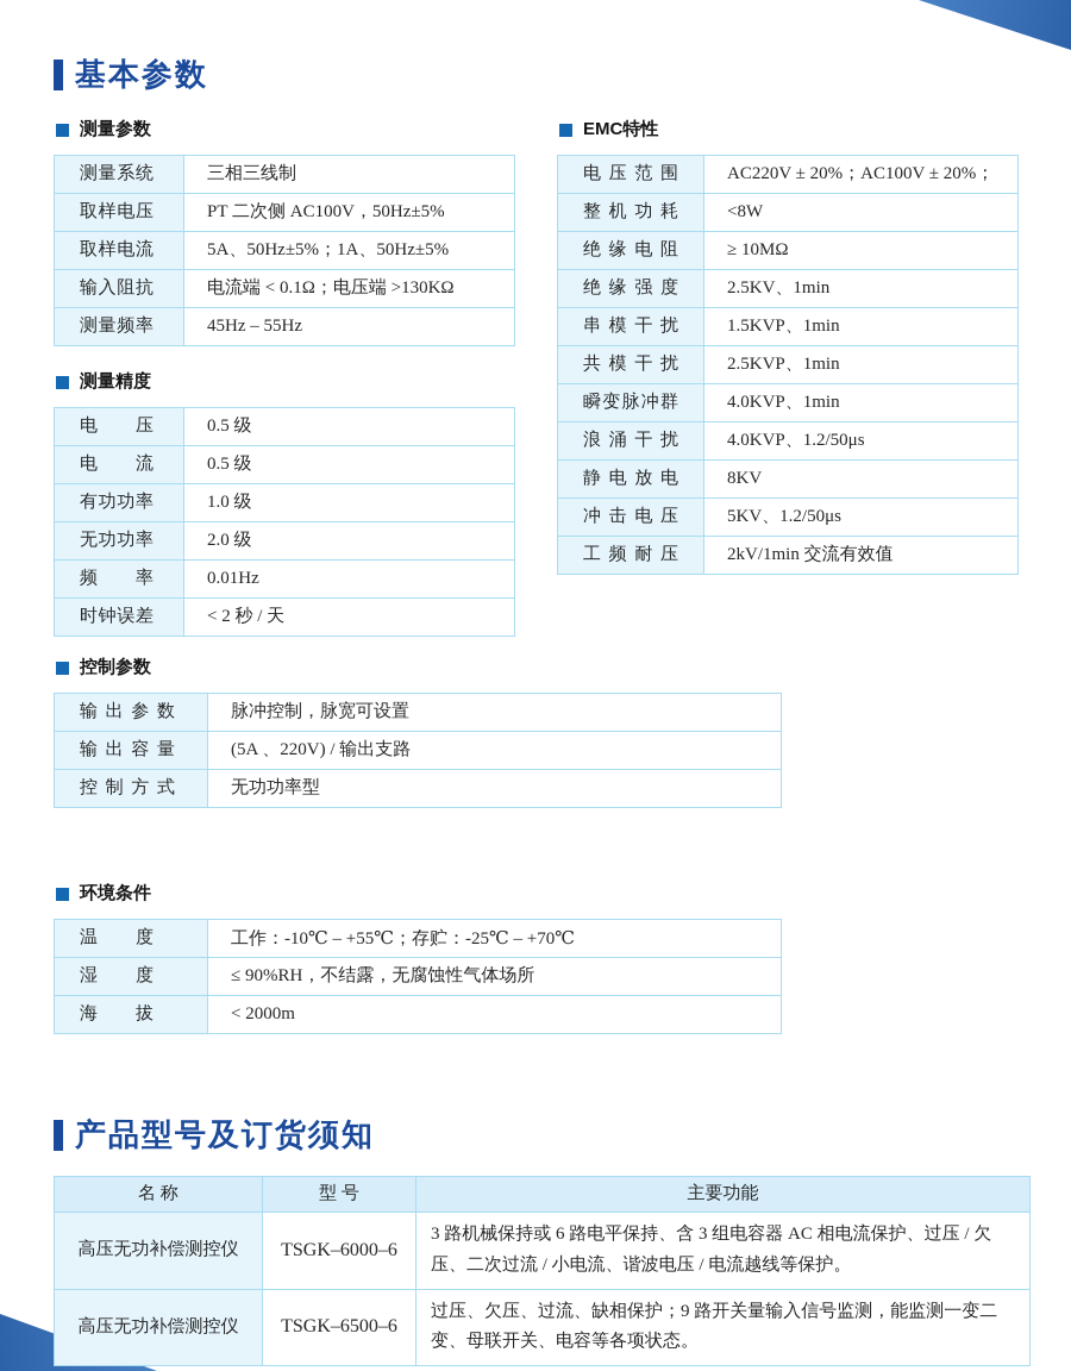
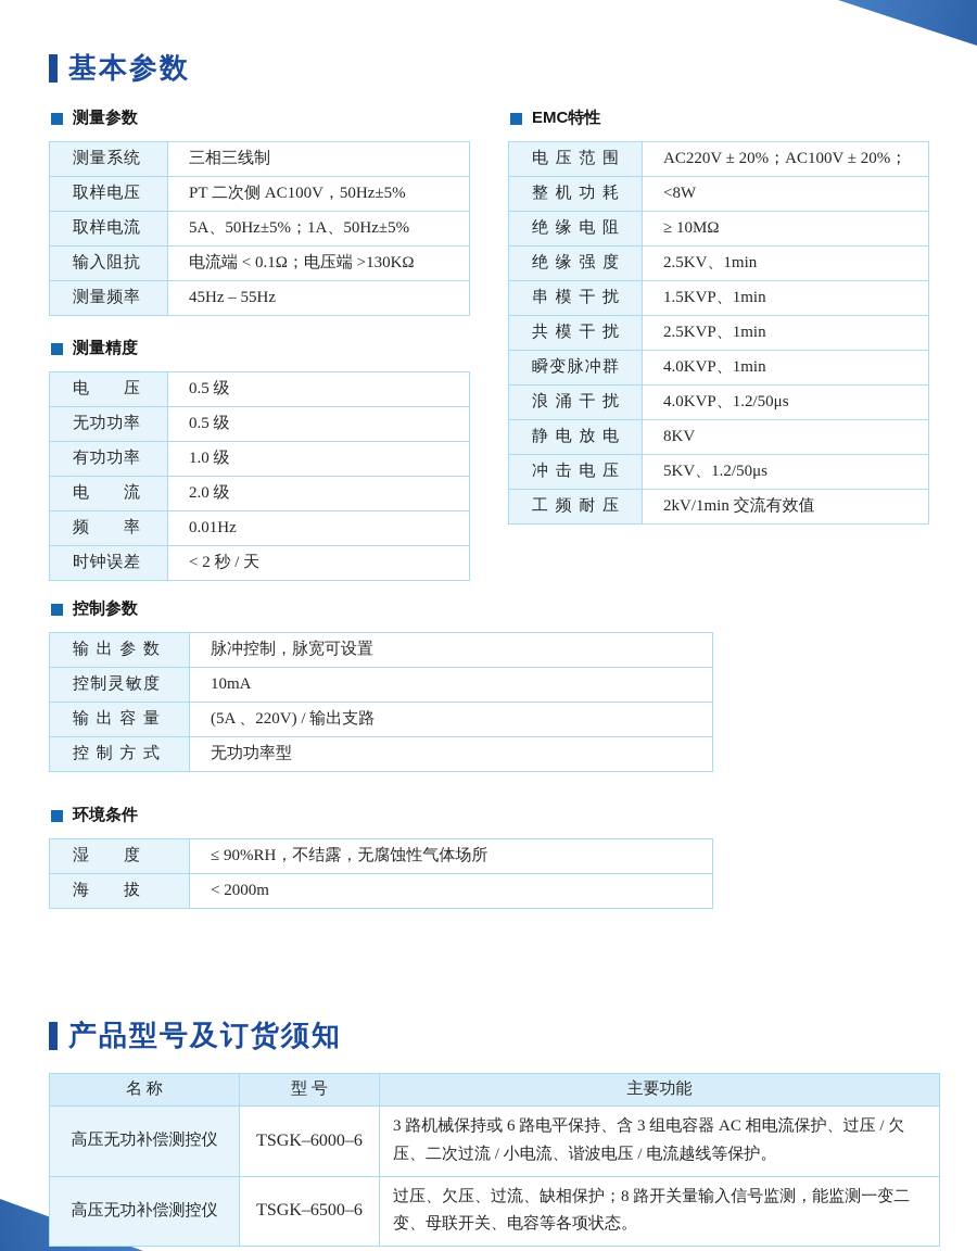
  基本参数
  测量参数
  测量系统	三相三线制
  取样电压	PT 二次侧 AC100V，50Hz±5%
  取样电流	5A、50Hz±5%；1A、50Hz±5%
  输入阻抗	电流端 < 0.1Ω；电压端 >130KΩ
  测量频率	45Hz – 55Hz
  EMC特性
  电压范围	AC220V ± 20%；AC100V ± 20%；
  整机功耗	<8W
  绝缘电阻	≥ 10MΩ
  绝缘强度	2.5KV、1min
  串模干扰	1.5KVP、1min
  共模干扰	2.5KVP、1min
  瞬变脉冲群	4.0KVP、1min
  浪涌干扰	4.0KVP、1.2/50μs
  静电放电	8KV
  冲击电压	5KV、1.2/50μs
  工频耐压	2kV/1min 交流有效值
  测量精度
  电压	0.5 级
- 电流	0.5 级
+ 无功功率	0.5 级
  有功功率	1.0 级
- 无功功率	2.0 级
+ 电流	2.0 级
  频率	0.01Hz
  时钟误差	< 2 秒 / 天
  控制参数
  输出参数	脉冲控制，脉宽可设置
+ 控制灵敏度	10mA
  输出容量	(5A 、220V) / 输出支路
  控制方式	无功功率型
  环境条件
- 温度	工作：-10℃ – +55℃；存贮：-25℃ – +70℃
  湿度	≤ 90%RH，不结露，无腐蚀性气体场所
  海拔	< 2000m
  产品型号及订货须知
  名 称	型 号	主要功能
  高压无功补偿测控仪	TSGK–6000–6	3 路机械保持或 6 路电平保持、含 3 组电容器 AC 相电流保护、过压 / 欠压、二次过流 / 小电流、谐波电压 / 电流越线等保护。
- 高压无功补偿测控仪	TSGK–6500–6	过压、欠压、过流、缺相保护；9 路开关量输入信号监测，能监测一变二变、母联开关、电容等各项状态。
+ 高压无功补偿测控仪	TSGK–6500–6	过压、欠压、过流、缺相保护；8 路开关量输入信号监测，能监测一变二变、母联开关、电容等各项状态。
